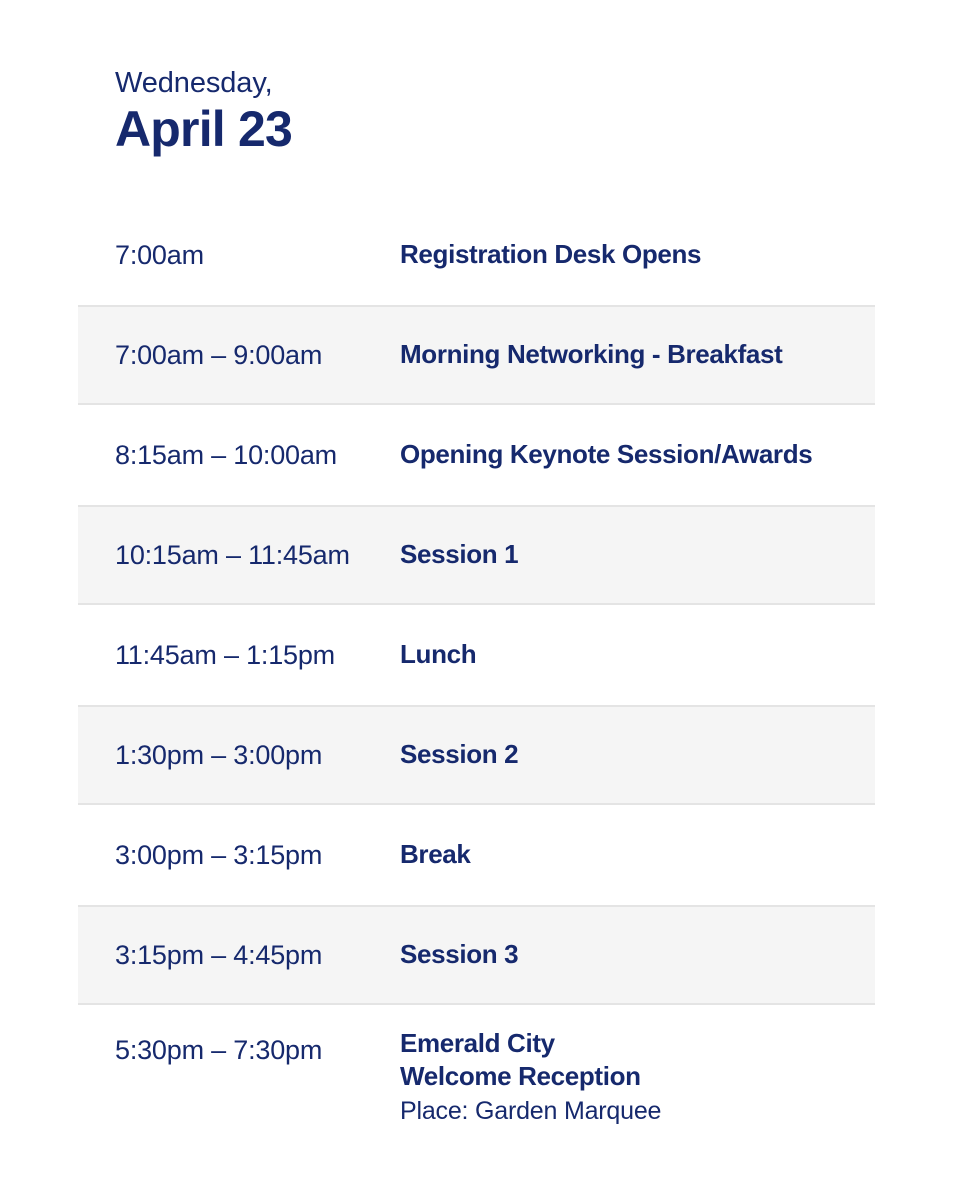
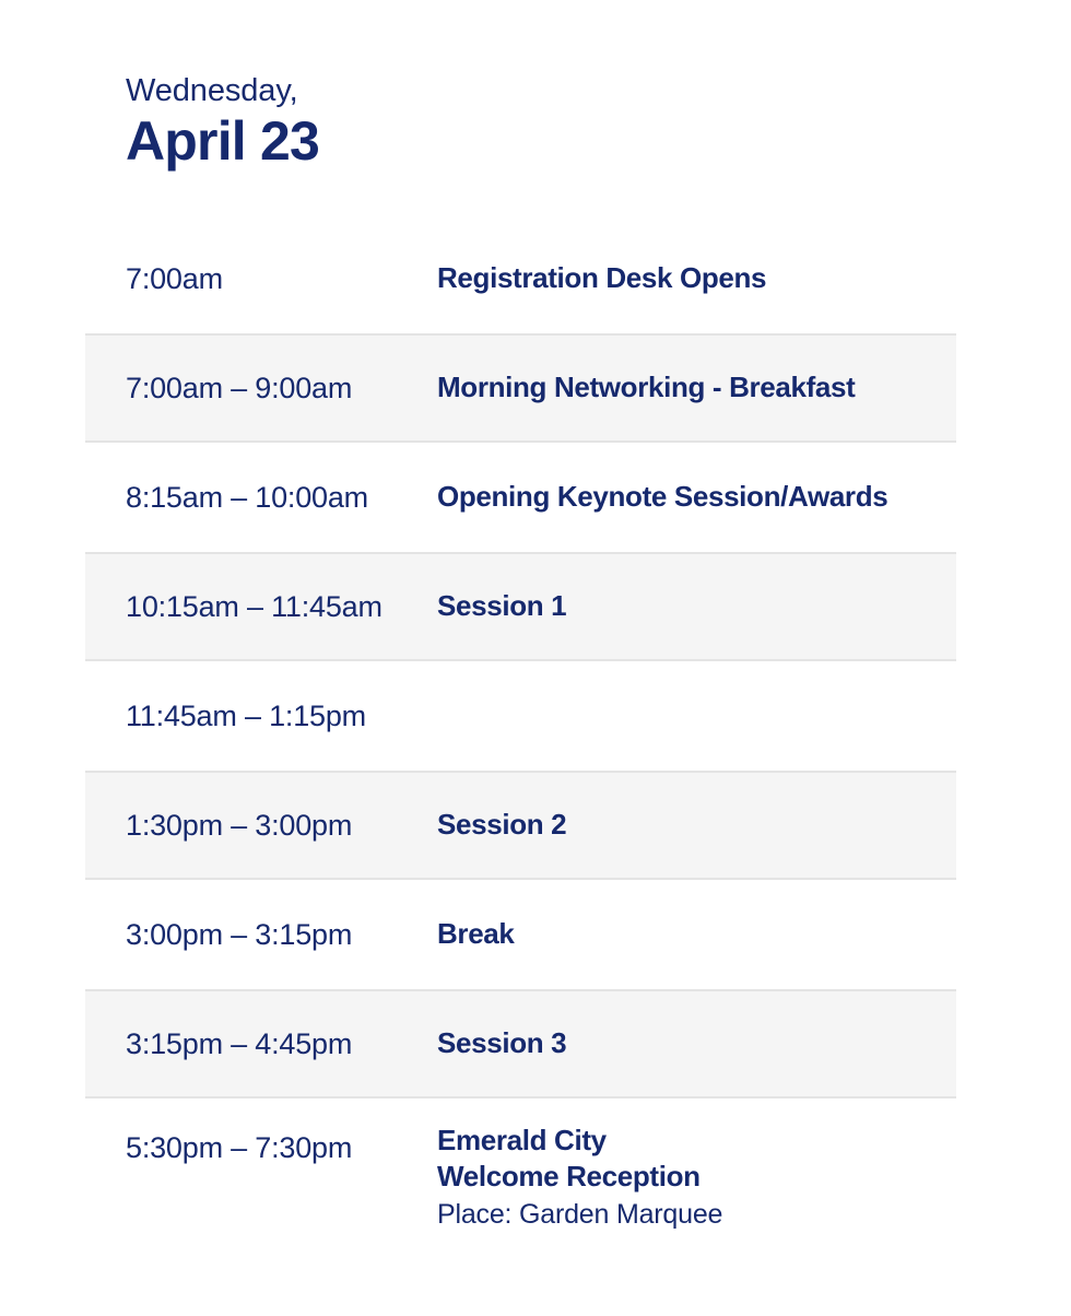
  Wednesday,
  April 23
  7:00am
  Registration Desk Opens
  7:00am – 9:00am
  Morning Networking - Breakfast
  8:15am – 10:00am
  Opening Keynote Session/Awards
  10:15am – 11:45am
  Session 1
  11:45am – 1:15pm
- Lunch
  1:30pm – 3:00pm
  Session 2
  3:00pm – 3:15pm
  Break
  3:15pm – 4:45pm
  Session 3
  5:30pm – 7:30pm
  Emerald City
  Welcome Reception
  Place: Garden Marquee
